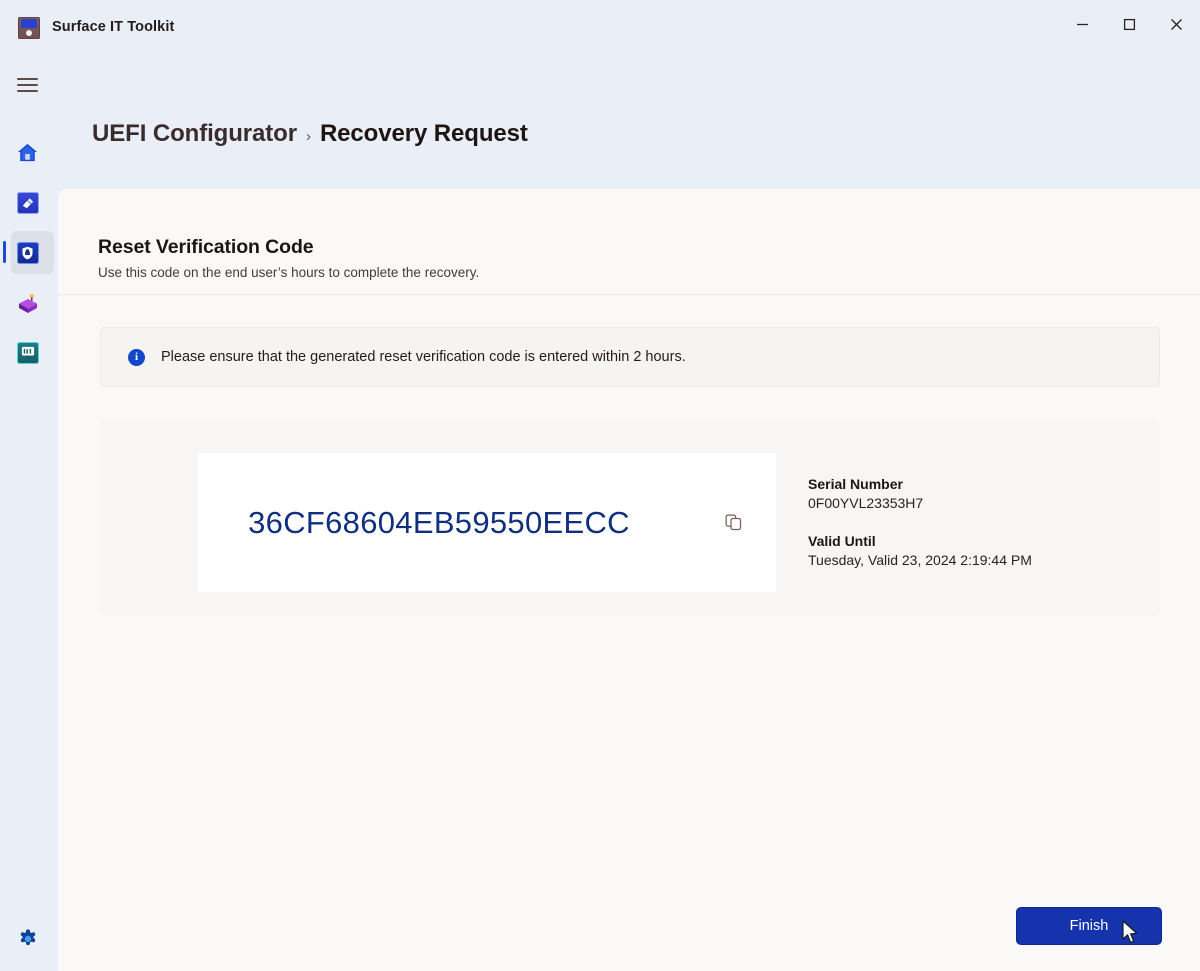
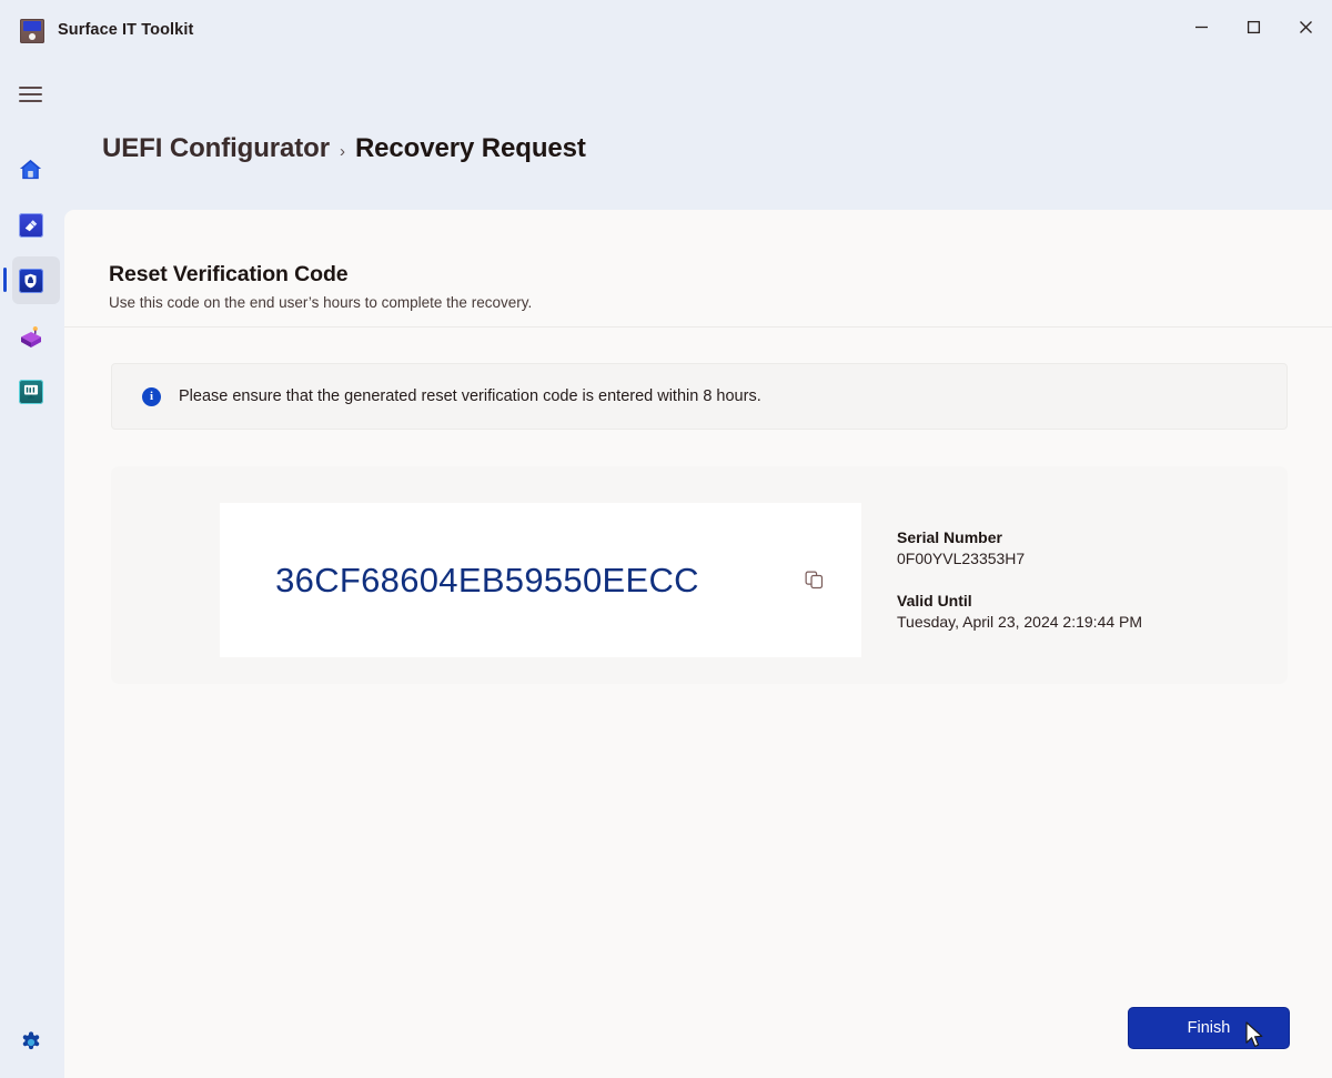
  Surface IT Toolkit
  UEFI Configurator
  ›
  Recovery Request
  Reset Verification Code
  Use this code on the end user’s hours to complete the recovery.
  i
- Please ensure that the generated reset verification code is entered within 2 hours.
+ Please ensure that the generated reset verification code is entered within 8 hours.
  36CF68604EB59550EECC
  Serial Number
  0F00YVL23353H7
  Valid Until
- Tuesday, Valid 23, 2024 2:19:44 PM
+ Tuesday, April 23, 2024 2:19:44 PM
  Finish
